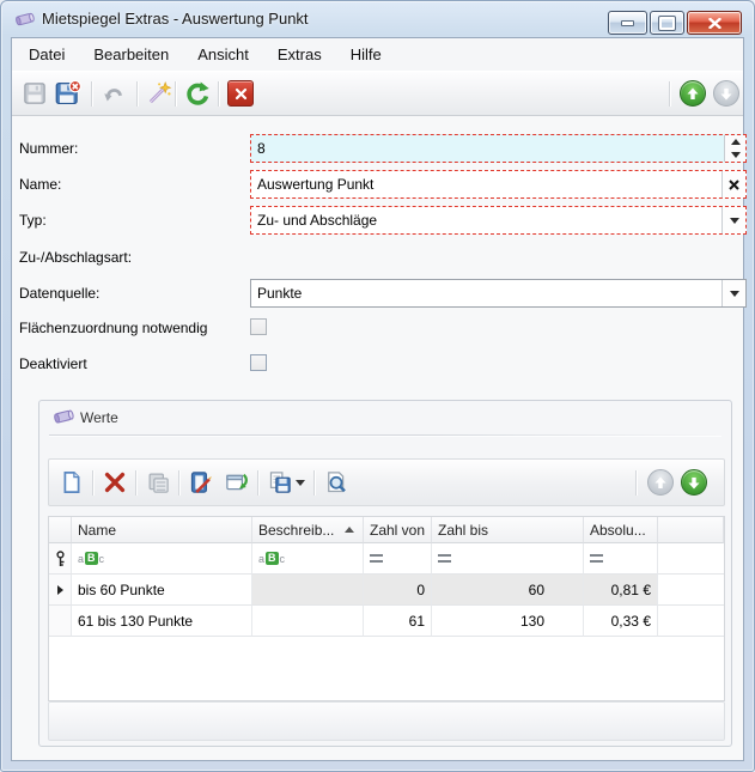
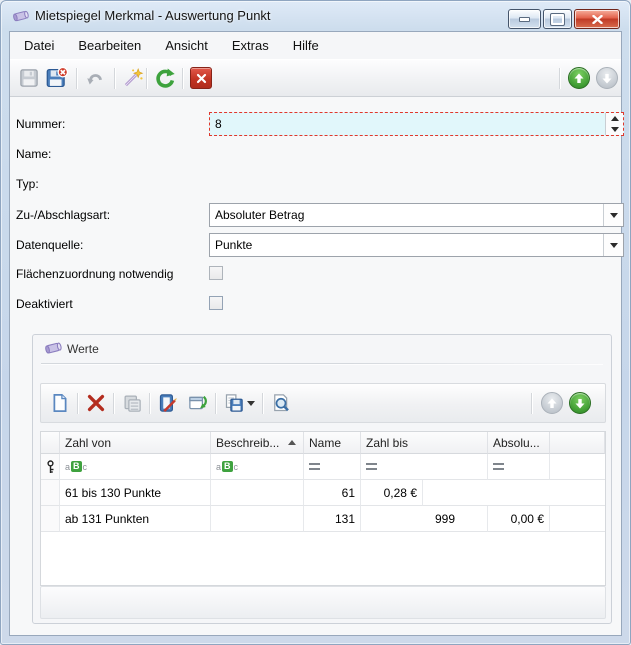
- Mietspiegel Extras - Auswertung Punkt
+ Mietspiegel Merkmal - Auswertung Punkt
  Datei
  Bearbeiten
  Ansicht
  Extras
  Hilfe
  Nummer:
  8
  Name:
- Auswertung Punkt
  Typ:
- Zu- und Abschläge
  Zu-/Abschlagsart:
+ Absoluter Betrag
  Datenquelle:
  Punkte
  Flächenzuordnung notwendig
  Deaktiviert
  Werte
- Name
+ Zahl von
  Beschreib...
- Zahl von
+ Name
  Zahl bis
  Absolu...
  a
  B
  c
  a
  B
  c
- bis 60 Punkte
- 0
- 60
- 0,81 €
  61 bis 130 Punkte
  61
- 130
- 0,33 €
+ 0,28 €
+ ab 131 Punkten
+ 131
+ 999
+ 0,00 €
